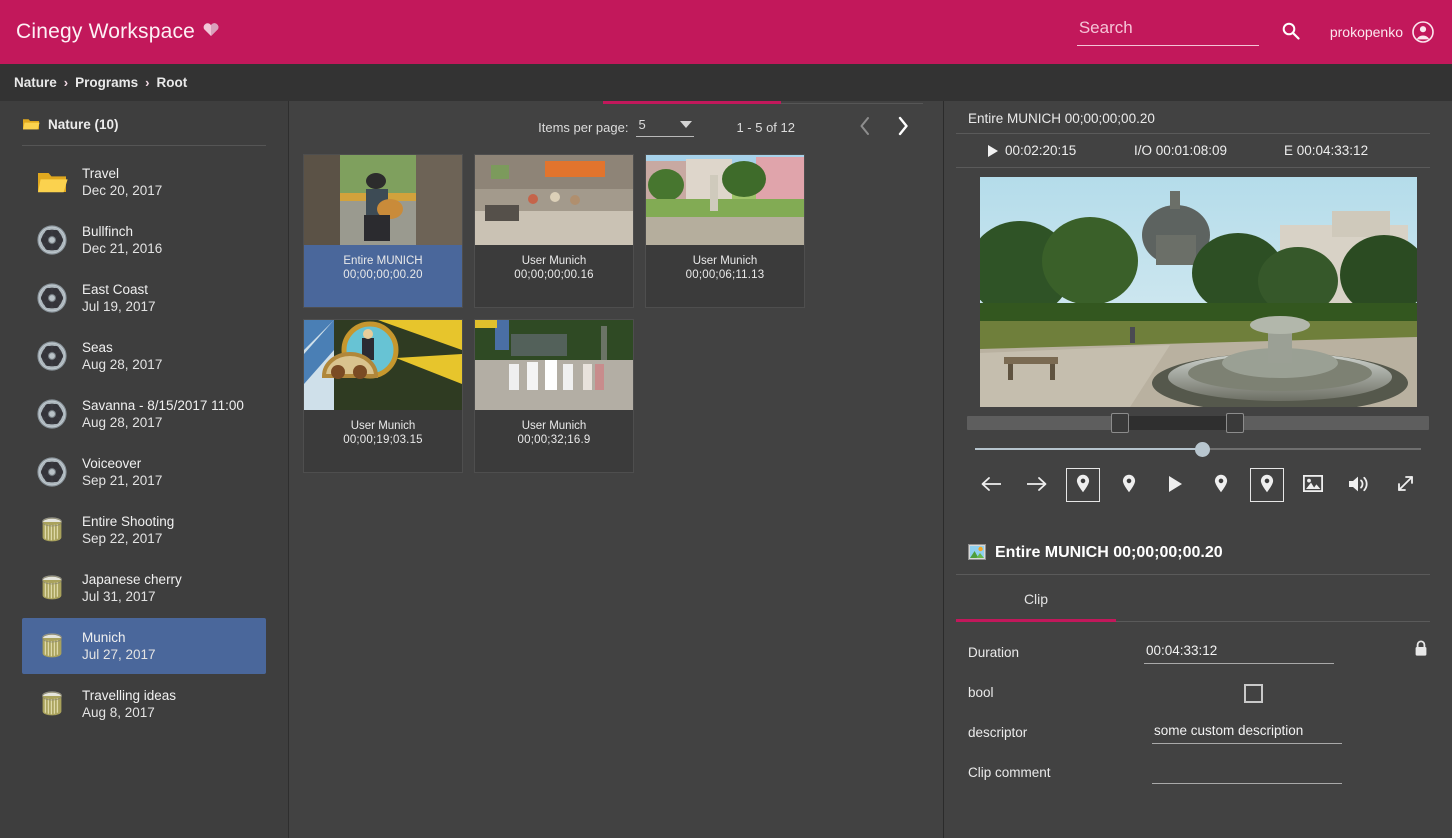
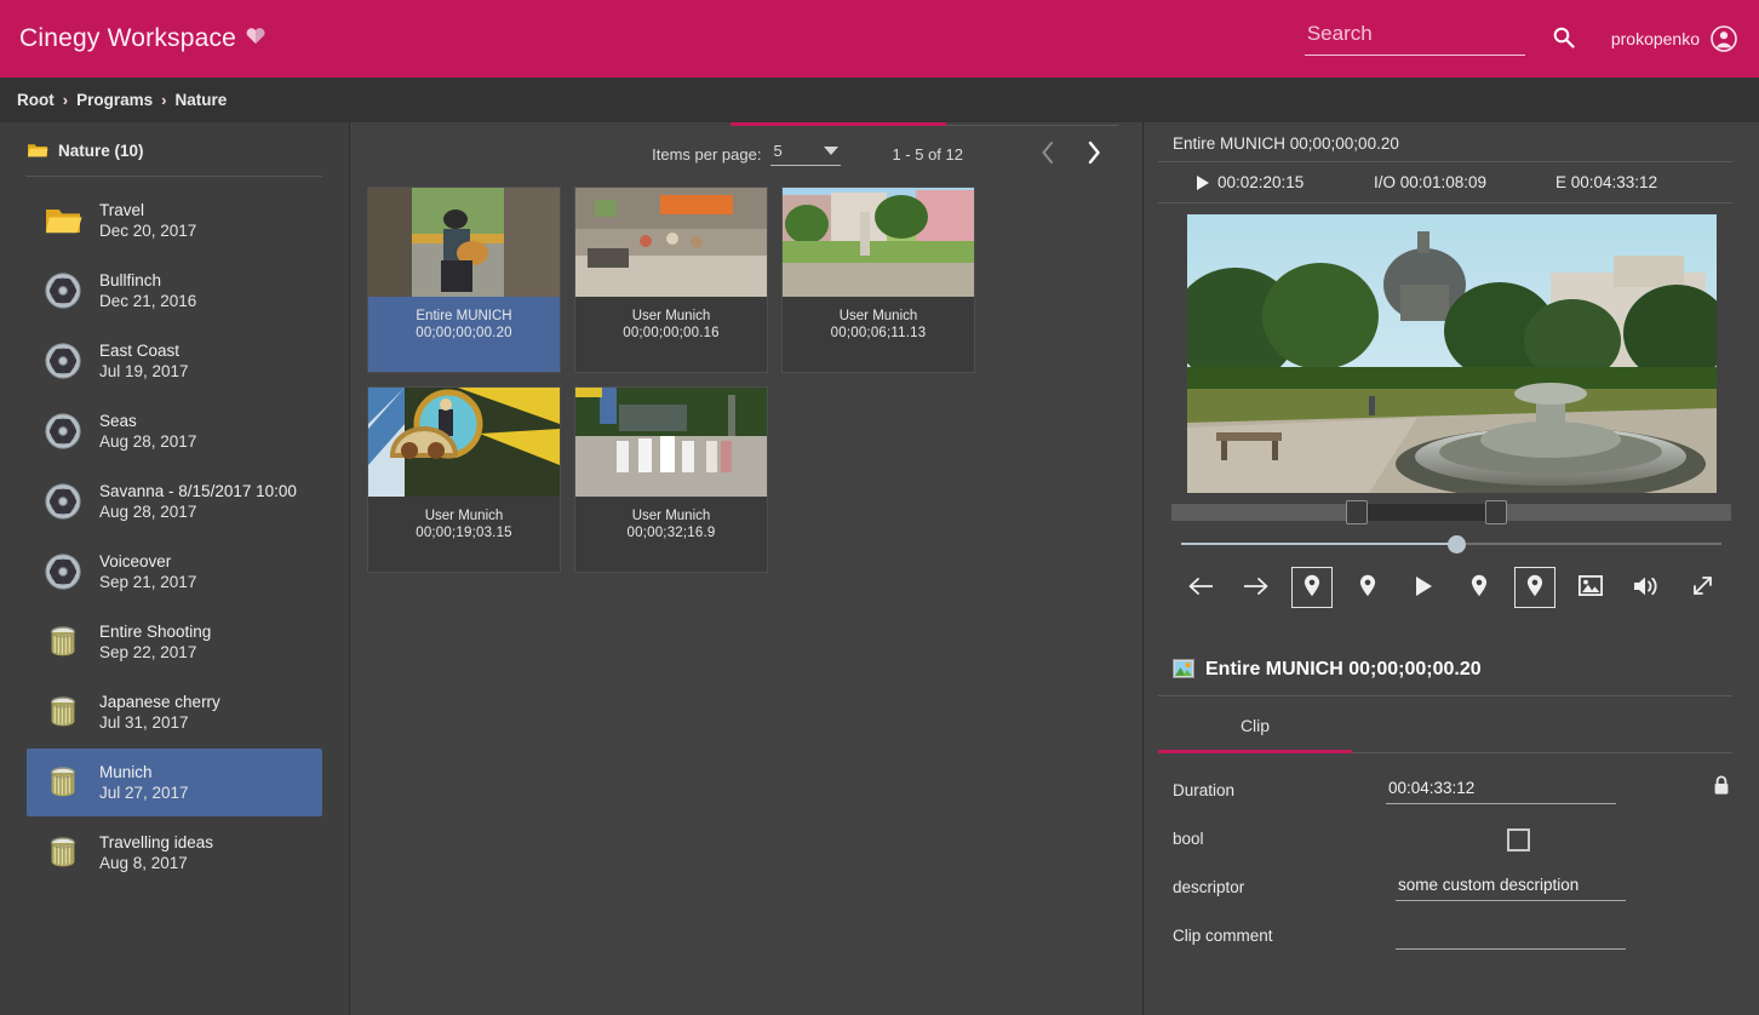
  Cinegy Workspace
  Search
  prokopenko
- Nature
+ Root
  ›
  Programs
  ›
- Root
+ Nature
  Nature (10)
  Travel
  Dec 20, 2017
  Bullfinch
  Dec 21, 2016
  East Coast
  Jul 19, 2017
  Seas
  Aug 28, 2017
- Savanna - 8/15/2017 11:00
+ Savanna - 8/15/2017 10:00
  Aug 28, 2017
  Voiceover
  Sep 21, 2017
  Entire Shooting
  Sep 22, 2017
  Japanese cherry
  Jul 31, 2017
  Munich
  Jul 27, 2017
  Travelling ideas
  Aug 8, 2017
  Items per page:
  5
  1 - 5 of 12
  Entire MUNICH
  00;00;00;00.20
  User Munich
  00;00;00;00.16
  User Munich
  00;00;06;11.13
  User Munich
  00;00;19;03.15
  User Munich
  00;00;32;16.9
  Entire MUNICH 00;00;00;00.20
  00:02:20:15
  I/O 00:01:08:09
  E 00:04:33:12
  Entire MUNICH 00;00;00;00.20
  Clip
  Duration
  00:04:33:12
  bool
  descriptor
  some custom description
  Clip comment
